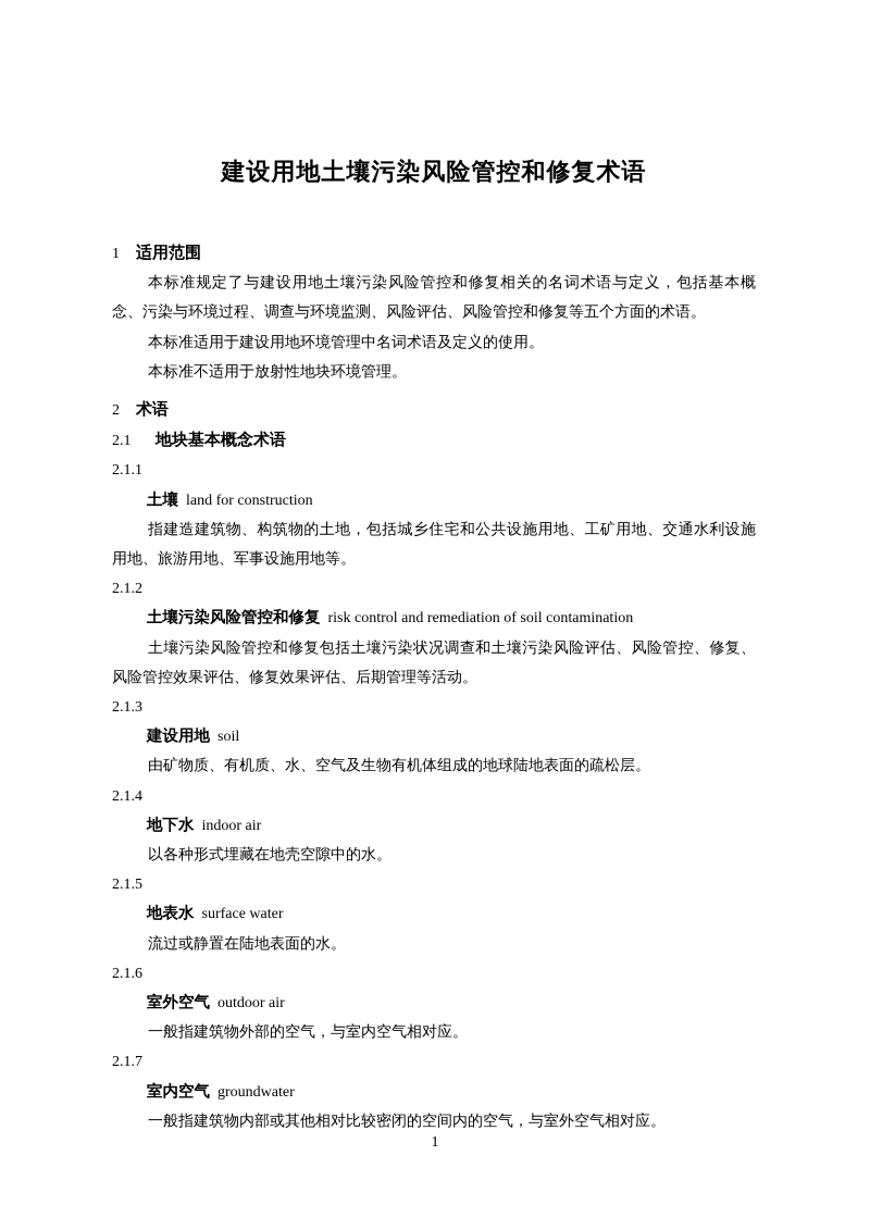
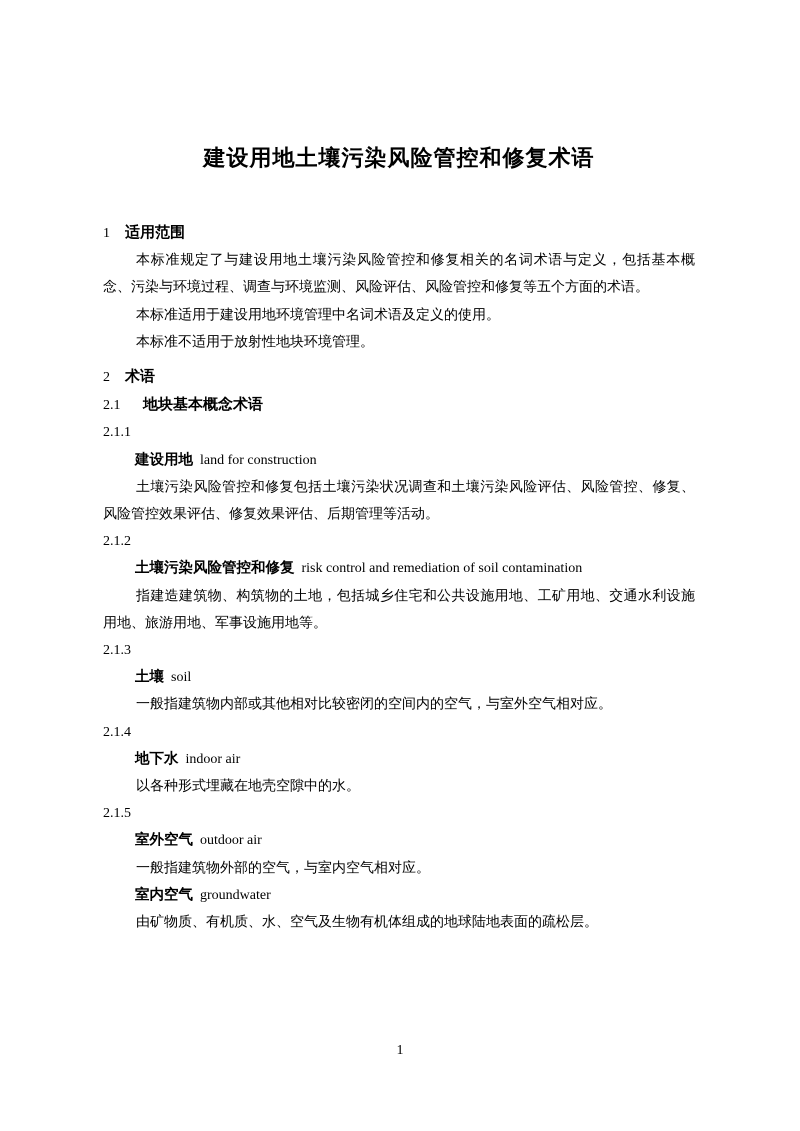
  建设用地土壤污染风险管控和修复术语
  1 适用范围
  本标准规定了与建设用地土壤污染风险管控和修复相关的名词术语与定义，包括基本概念、污染与环境过程、调查与环境监测、风险评估、风险管控和修复等五个方面的术语。
  本标准适用于建设用地环境管理中名词术语及定义的使用。
  本标准不适用于放射性地块环境管理。
  2 术语
  2.1 地块基本概念术语
  2.1.1
- 土壤 land for construction
+ 建设用地 land for construction
- 指建造建筑物、构筑物的土地，包括城乡住宅和公共设施用地、工矿用地、交通水利设施用地、旅游用地、军事设施用地等。
+ 土壤污染风险管控和修复包括土壤污染状况调查和土壤污染风险评估、风险管控、修复、风险管控效果评估、修复效果评估、后期管理等活动。
  2.1.2
  土壤污染风险管控和修复 risk control and remediation of soil contamination
- 土壤污染风险管控和修复包括土壤污染状况调查和土壤污染风险评估、风险管控、修复、风险管控效果评估、修复效果评估、后期管理等活动。
+ 指建造建筑物、构筑物的土地，包括城乡住宅和公共设施用地、工矿用地、交通水利设施用地、旅游用地、军事设施用地等。
  2.1.3
- 建设用地 soil
+ 土壤 soil
- 由矿物质、有机质、水、空气及生物有机体组成的地球陆地表面的疏松层。
+ 一般指建筑物内部或其他相对比较密闭的空间内的空气，与室外空气相对应。
  2.1.4
  地下水 indoor air
  以各种形式埋藏在地壳空隙中的水。
  2.1.5
- 地表水 surface water
- 流过或静置在陆地表面的水。
- 2.1.6
  室外空气 outdoor air
  一般指建筑物外部的空气，与室内空气相对应。
- 2.1.7
  室内空气 groundwater
- 一般指建筑物内部或其他相对比较密闭的空间内的空气，与室外空气相对应。
+ 由矿物质、有机质、水、空气及生物有机体组成的地球陆地表面的疏松层。
  1
